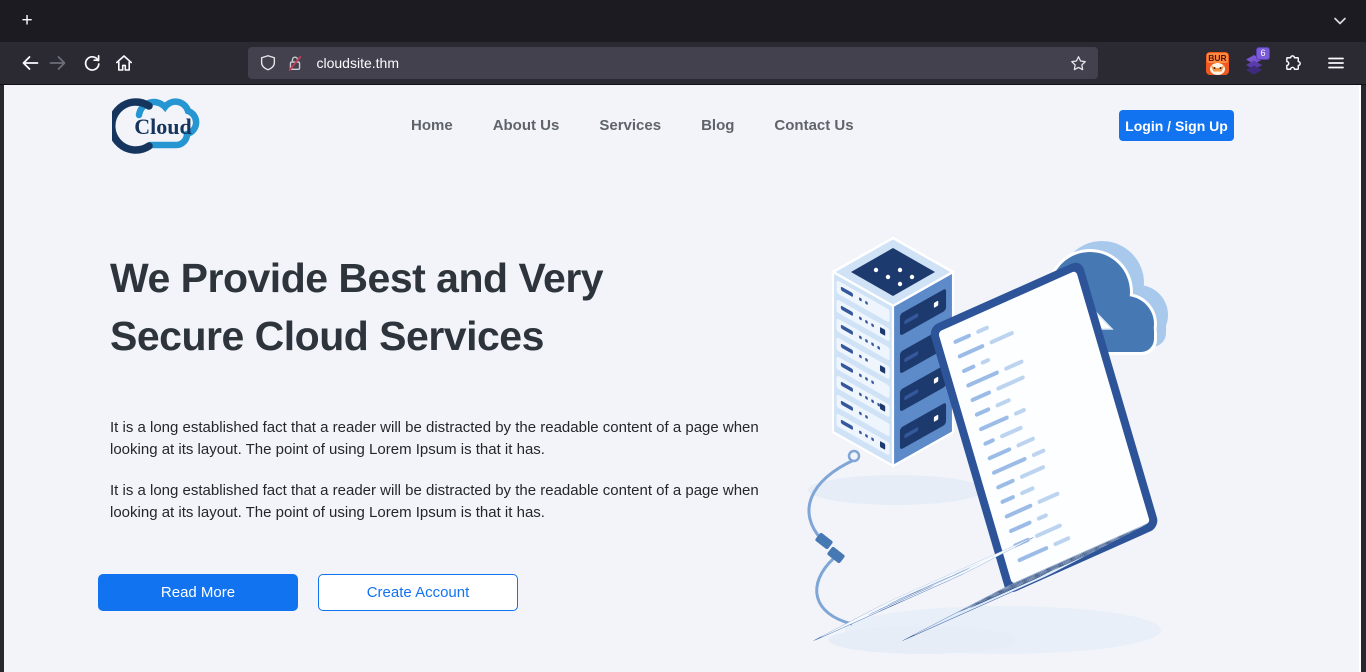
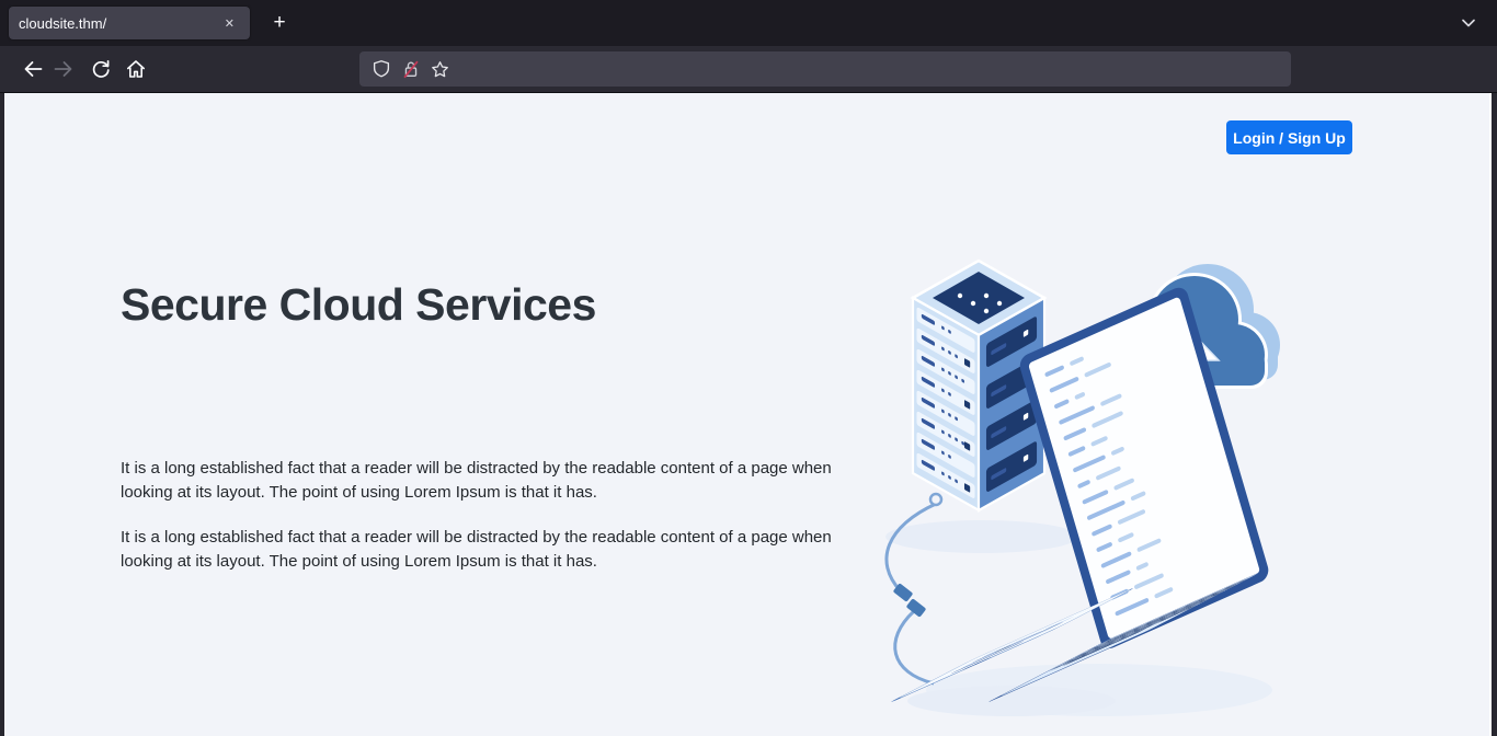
+ cloudsite.thm/
+ ✕
  +
- cloudsite.thm
- BUR
- 6
- Cloud
- Home
- About Us
- Services
- Blog
- Contact Us
  Login / Sign Up
- We Provide Best and Very
  Secure Cloud Services
  It is a long established fact that a reader will be distracted by the readable content of a page when looking at its layout. The point of using Lorem Ipsum is that it has.
  It is a long established fact that a reader will be distracted by the readable content of a page when looking at its layout. The point of using Lorem Ipsum is that it has.
- Read More
- Create Account
